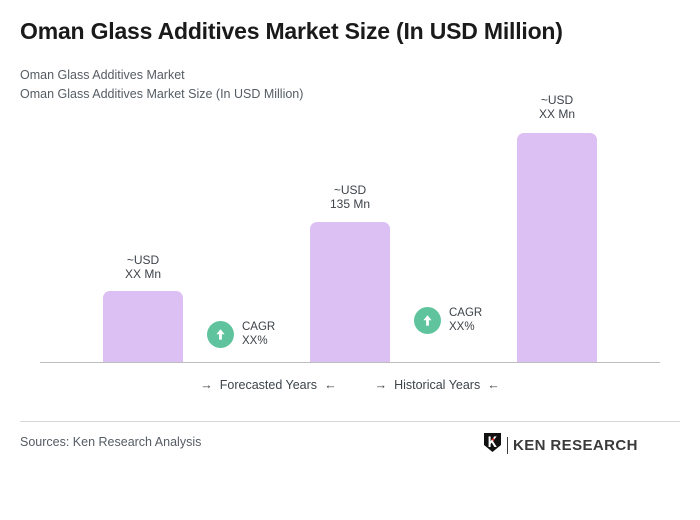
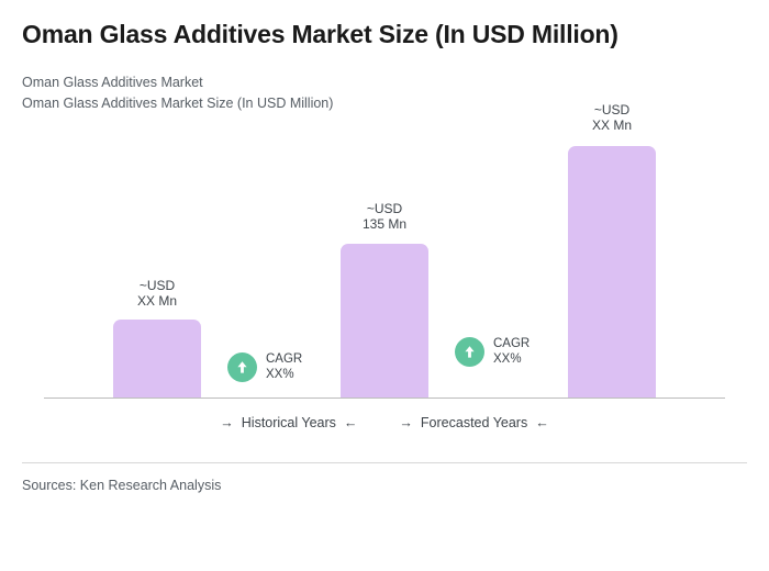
  Oman Glass Additives Market Size (In USD Million)
  Oman Glass Additives Market
  Oman Glass Additives Market Size (In USD Million)
  ~USD
  XX Mn
  ~USD
  135 Mn
  ~USD
  XX Mn
  CAGR
  XX%
  CAGR
  XX%
  →
- Forecasted Years
+ Historical Years
  ←
  →
- Historical Years
+ Forecasted Years
  ←
  Sources: Ken Research Analysis
- KEN RESEARCH
